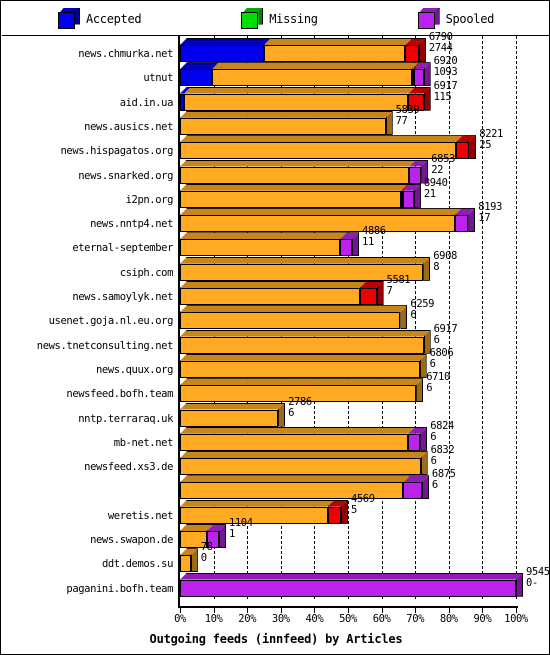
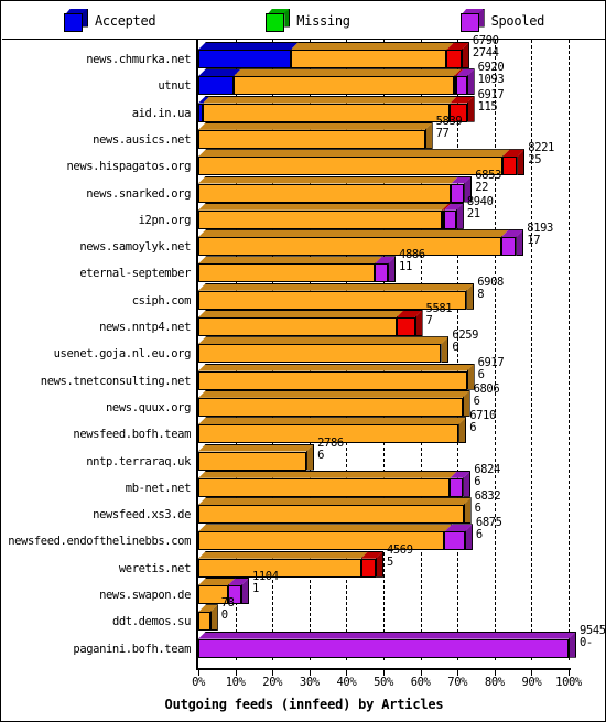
  Accepted
  Missing
  Spooled
  news.chmurka.net
  utnut
  aid.in.ua
  news.ausics.net
  news.hispagatos.org
  news.snarked.org
  i2pn.org
- news.nntp4.net
+ news.samoylyk.net
  eternal-september
  csiph.com
- news.samoylyk.net
+ news.nntp4.net
  usenet.goja.nl.eu.org
  news.tnetconsulting.net
  news.quux.org
  newsfeed.bofh.team
  nntp.terraraq.uk
  mb-net.net
  newsfeed.xs3.de
+ newsfeed.endofthelinebbs.com
  weretis.net
  news.swapon.de
  ddt.demos.su
  paganini.bofh.team
  6790
  2744
  6920
  1093
  6917
  115
  5839
  77
  8221
  25
  6853
  22
  8940
  21
  8193
  17
  4886
  11
  6908
  8
  5581
  7
  6259
  6
  6917
  6
  6806
  6
  6710
  6
  2786
  6
  6824
  6
  6832
  6
  6875
  6
  4569
  5
  1104
  1
  78
  0
  9545
  0-
  0%
  10%
  20%
  30%
  40%
  50%
  60%
  70%
  80%
  90%
  100%
  Outgoing feeds (innfeed) by Articles
